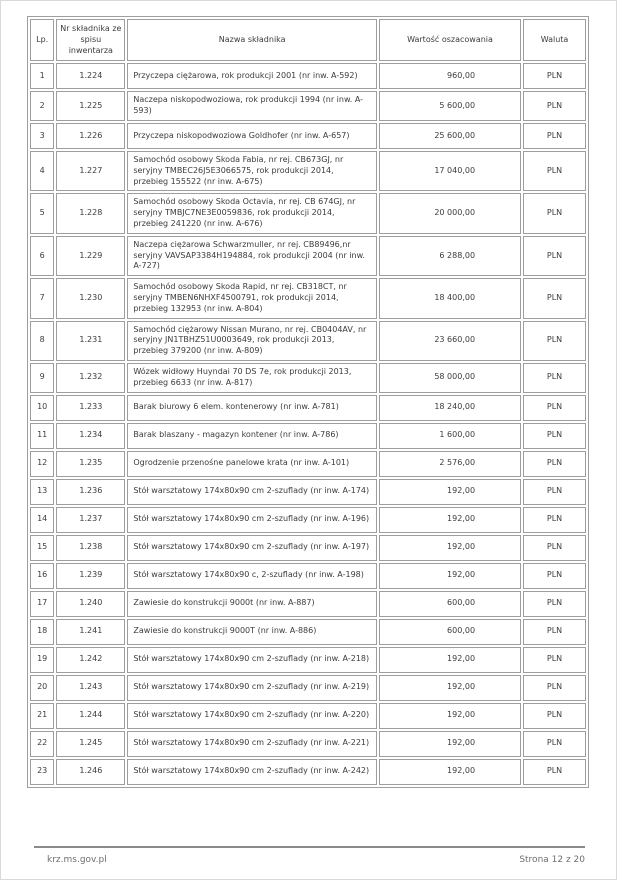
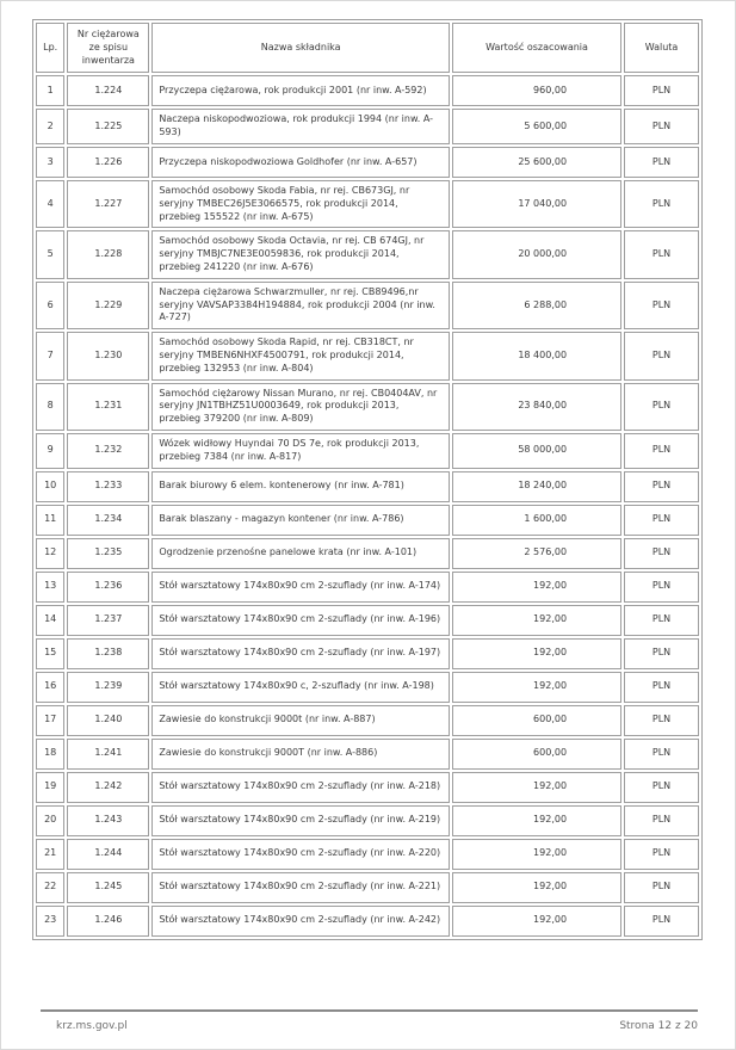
- Lp.	Nr składnika ze spisu inwentarza	Nazwa składnika	Wartość oszacowania	Waluta
+ Lp.	Nr ciężarowa ze spisu inwentarza	Nazwa składnika	Wartość oszacowania	Waluta
  1	1.224	Przyczepa ciężarowa, rok produkcji 2001 (nr inw. A-592)	960,00	PLN
  2	1.225	Naczepa niskopodwoziowa, rok produkcji 1994 (nr inw. A-593)	5 600,00	PLN
  3	1.226	Przyczepa niskopodwoziowa Goldhofer (nr inw. A-657)	25 600,00	PLN
  4	1.227	Samochód osobowy Skoda Fabia, nr rej. CB673GJ, nr seryjny TMBEC26J5E3066575, rok produkcji 2014, przebieg 155522 (nr inw. A-675)	17 040,00	PLN
  5	1.228	Samochód osobowy Skoda Octavia, nr rej. CB 674GJ, nr seryjny TMBJC7NE3E0059836, rok produkcji 2014, przebieg 241220 (nr inw. A-676)	20 000,00	PLN
  6	1.229	Naczepa ciężarowa Schwarzmuller, nr rej. CB89496,nr seryjny VAVSAP3384H194884, rok produkcji 2004 (nr inw. A-727)	6 288,00	PLN
  7	1.230	Samochód osobowy Skoda Rapid, nr rej. CB318CT, nr seryjny TMBEN6NHXF4500791, rok produkcji 2014, przebieg 132953 (nr inw. A-804)	18 400,00	PLN
- 8	1.231	Samochód ciężarowy Nissan Murano, nr rej. CB0404AV, nr seryjny JN1TBHZ51U0003649, rok produkcji 2013, przebieg 379200 (nr inw. A-809)	23 660,00	PLN
+ 8	1.231	Samochód ciężarowy Nissan Murano, nr rej. CB0404AV, nr seryjny JN1TBHZ51U0003649, rok produkcji 2013, przebieg 379200 (nr inw. A-809)	23 840,00	PLN
- 9	1.232	Wózek widłowy Huyndai 70 DS 7e, rok produkcji 2013, przebieg 6633 (nr inw. A-817)	58 000,00	PLN
+ 9	1.232	Wózek widłowy Huyndai 70 DS 7e, rok produkcji 2013, przebieg 7384 (nr inw. A-817)	58 000,00	PLN
  10	1.233	Barak biurowy 6 elem. kontenerowy (nr inw. A-781)	18 240,00	PLN
  11	1.234	Barak blaszany - magazyn kontener (nr inw. A-786)	1 600,00	PLN
  12	1.235	Ogrodzenie przenośne panelowe krata (nr inw. A-101)	2 576,00	PLN
  13	1.236	Stół warsztatowy 174x80x90 cm 2-szuflady (nr inw. A-174)	192,00	PLN
  14	1.237	Stół warsztatowy 174x80x90 cm 2-szuflady (nr inw. A-196)	192,00	PLN
  15	1.238	Stół warsztatowy 174x80x90 cm 2-szuflady (nr inw. A-197)	192,00	PLN
  16	1.239	Stół warsztatowy 174x80x90 c, 2-szuflady (nr inw. A-198)	192,00	PLN
  17	1.240	Zawiesie do konstrukcji 9000t (nr inw. A-887)	600,00	PLN
  18	1.241	Zawiesie do konstrukcji 9000T (nr inw. A-886)	600,00	PLN
  19	1.242	Stół warsztatowy 174x80x90 cm 2-szuflady (nr inw. A-218)	192,00	PLN
  20	1.243	Stół warsztatowy 174x80x90 cm 2-szuflady (nr inw. A-219)	192,00	PLN
  21	1.244	Stół warsztatowy 174x80x90 cm 2-szuflady (nr inw. A-220)	192,00	PLN
  22	1.245	Stół warsztatowy 174x80x90 cm 2-szuflady (nr inw. A-221)	192,00	PLN
  23	1.246	Stół warsztatowy 174x80x90 cm 2-szuflady (nr inw. A-242)	192,00	PLN
  krz.ms.gov.pl
  Strona 12 z 20
